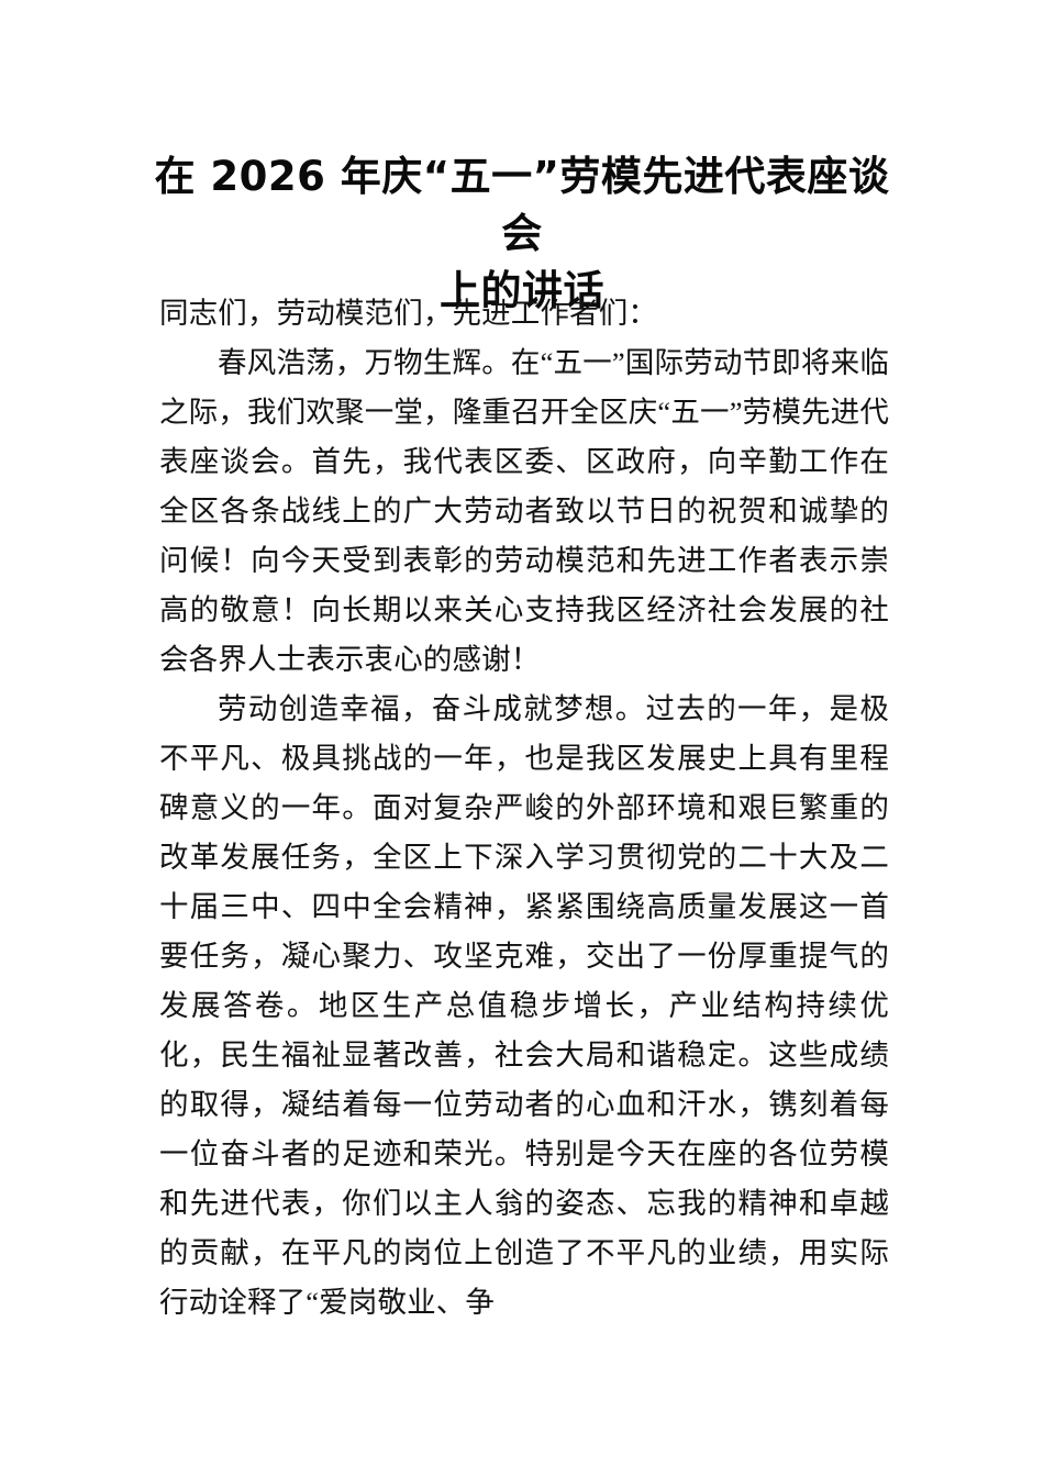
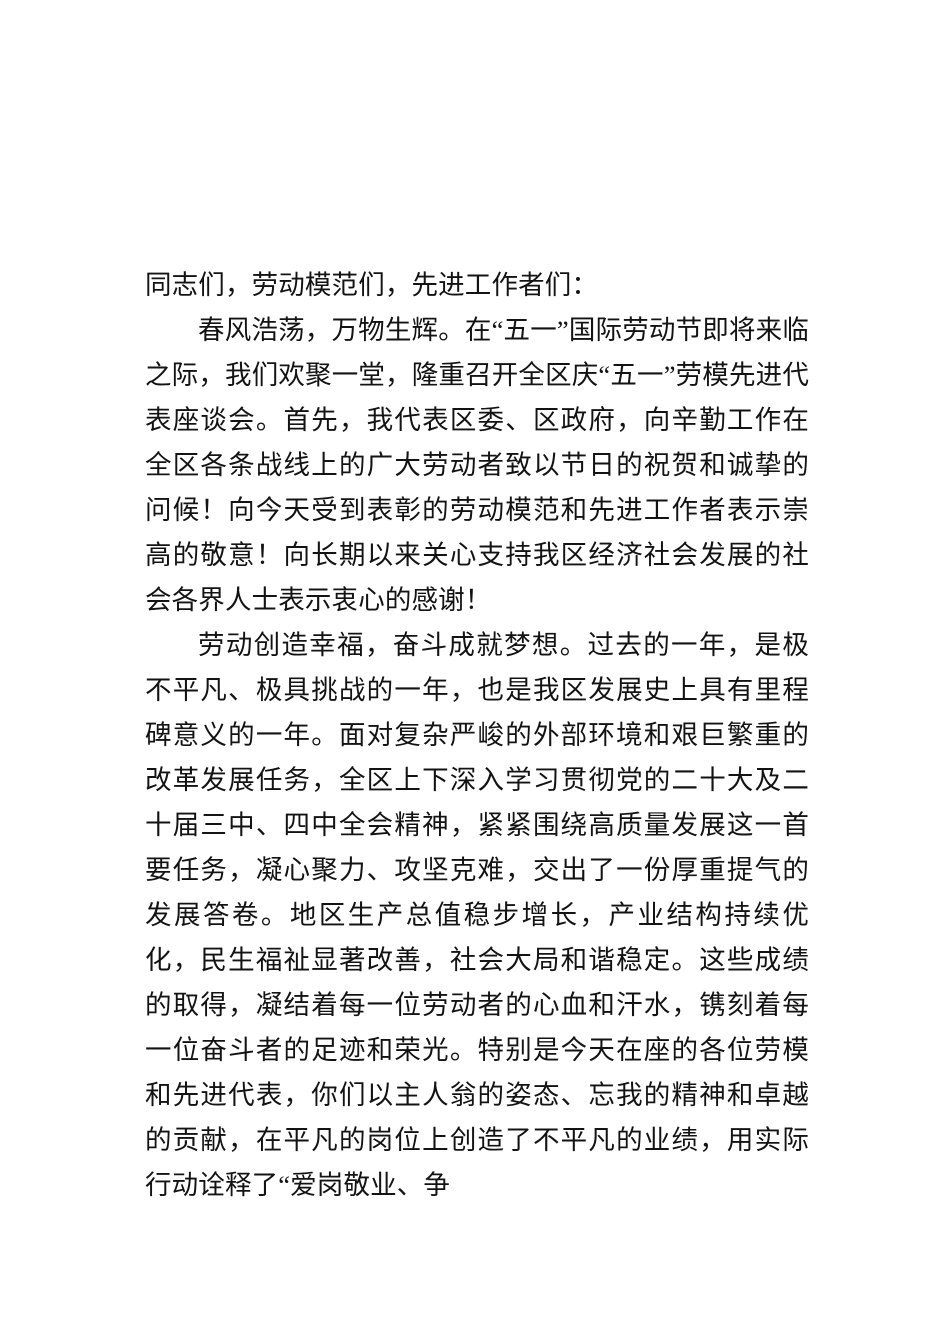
- 在 2026 年庆“五一”劳模先进代表座谈会
- 上的讲话
  同志们，劳动模范们，先进工作者们：
  春风浩荡，万物生辉。在“五一”国际劳动节即将来临之际，我们欢聚一堂，隆重召开全区庆“五一”劳模先进代表座谈会。首先，我代表区委、区政府，向辛勤工作在全区各条战线上的广大劳动者致以节日的祝贺和诚挚的问候！向今天受到表彰的劳动模范和先进工作者表示崇高的敬意！向长期以来关心支持我区经济社会发展的社会各界人士表示衷心的感谢！
  劳动创造幸福，奋斗成就梦想。过去的一年，是极不平凡、极具挑战的一年，也是我区发展史上具有里程碑意义的一年。面对复杂严峻的外部环境和艰巨繁重的改革发展任务，全区上下深入学习贯彻党的二十大及二十届三中、四中全会精神，紧紧围绕高质量发展这一首要任务，凝心聚力、攻坚克难，交出了一份厚重提气的发展答卷。地区生产总值稳步增长，产业结构持续优化，民生福祉显著改善，社会大局和谐稳定。这些成绩的取得，凝结着每一位劳动者的心血和汗水，镌刻着每一位奋斗者的足迹和荣光。特别是今天在座的各位劳模和先进代表，你们以主人翁的姿态、忘我的精神和卓越的贡献，在平凡的岗位上创造了不平凡的业绩，用实际行动诠释了“爱岗敬业、争
